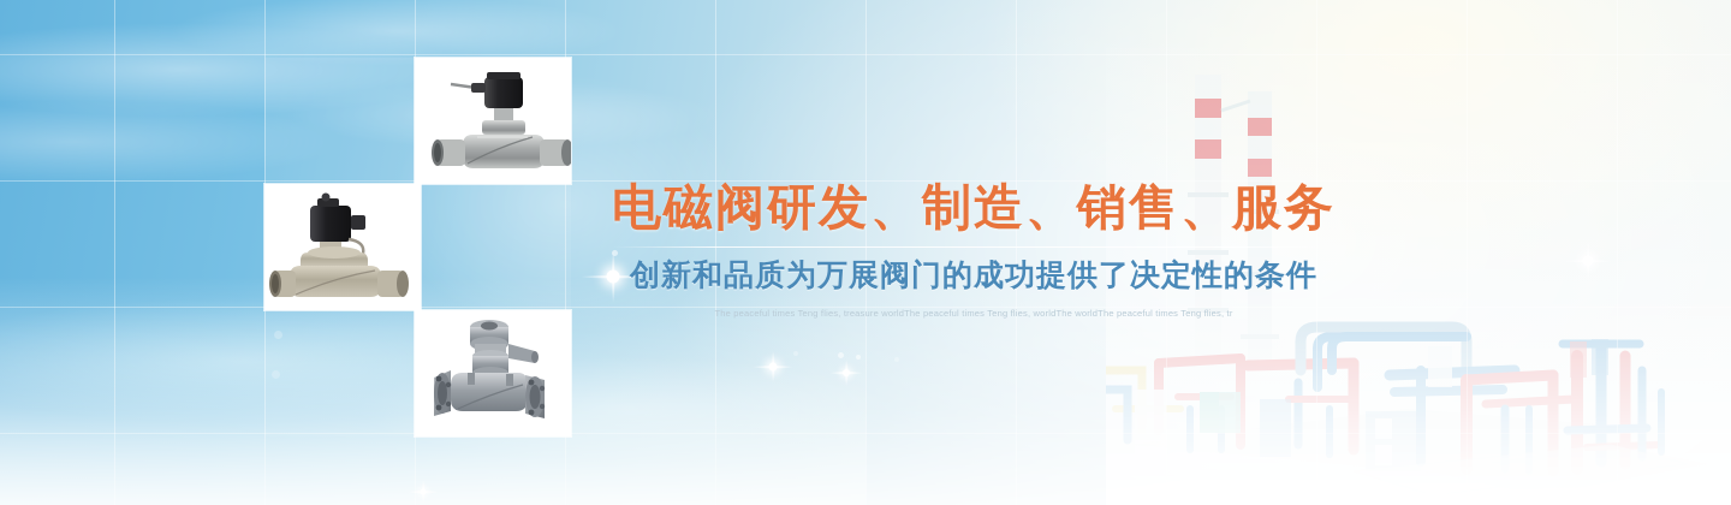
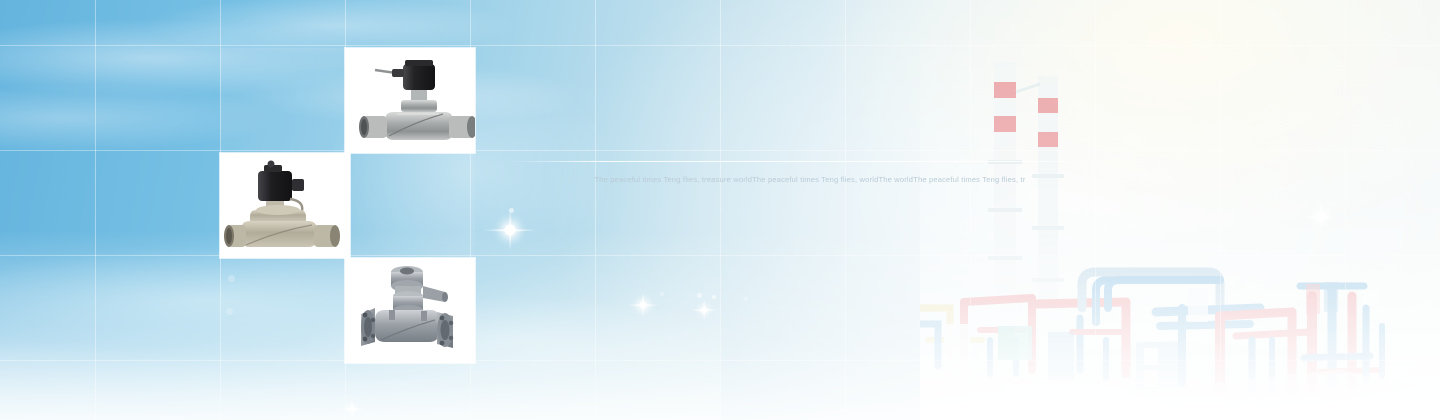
- 电磁阀研发、制造、销售、服务
- 创新和品质为万展阀门的成功提供了决定性的条件
  The peaceful times Teng flies, treasure worldThe peaceful times Teng flies, worldThe worldThe peaceful times Teng flies, tr
